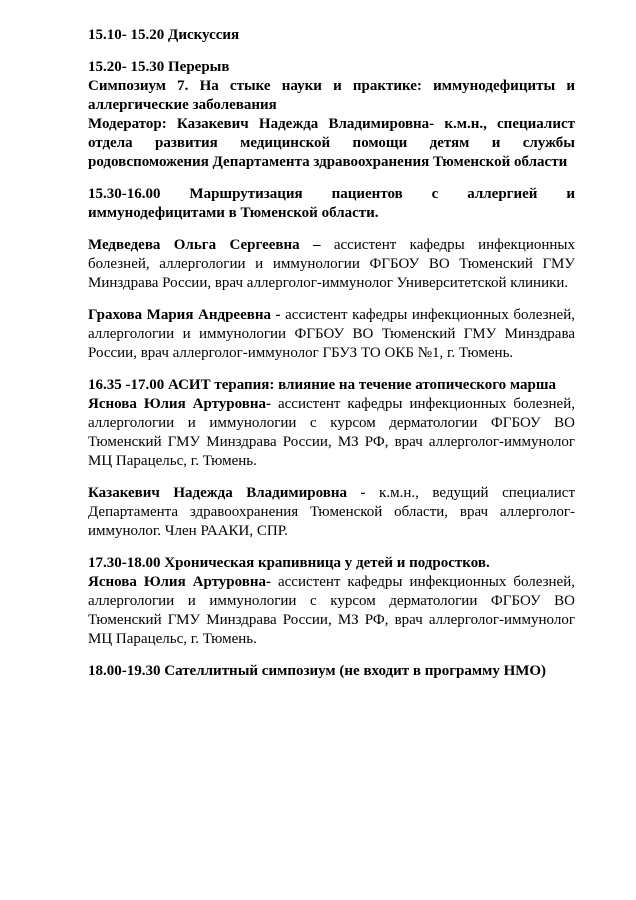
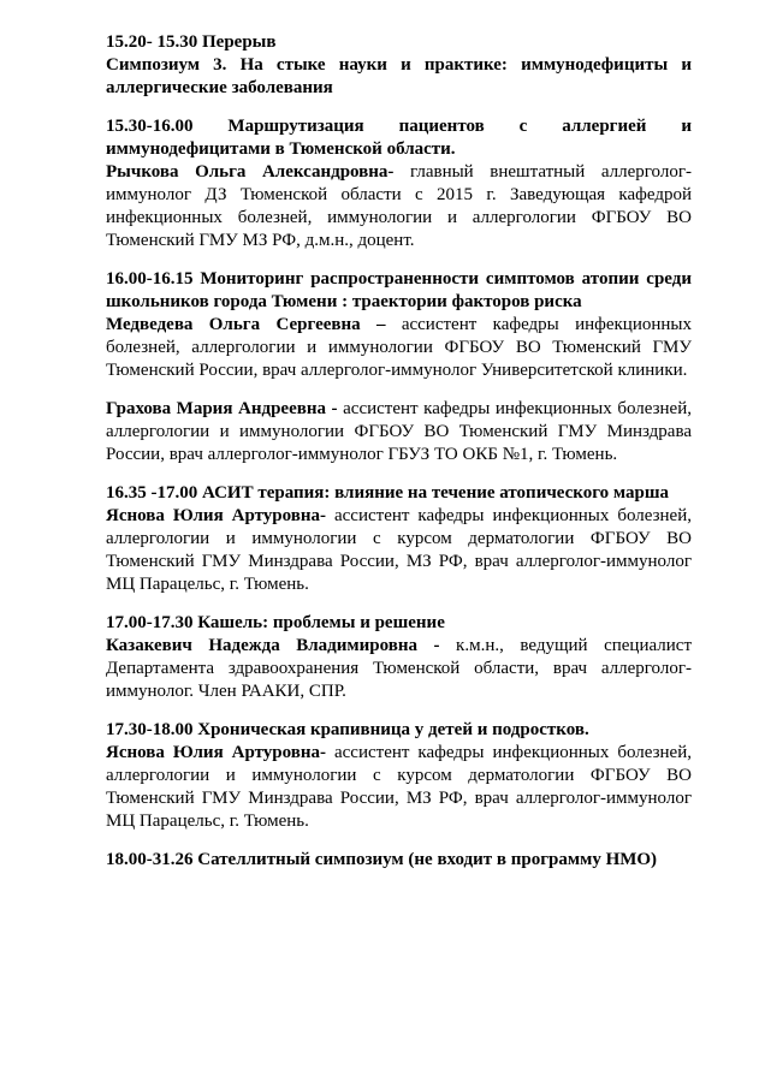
- 15.10- 15.20 Дискуссия
  15.20- 15.30 Перерыв
- Симпозиум 7. На стыке науки и практике: иммунодефициты и аллергические заболевания
+ Симпозиум 3. На стыке науки и практике: иммунодефициты и аллергические заболевания
- Модератор: Казакевич Надежда Владимировна- к.м.н., специалист отдела развития медицинской помощи детям и службы родовспоможения Департамента здравоохранения Тюменской области
  15.30-16.00 Маршрутизация пациентов с аллергией и иммунодефицитами в Тюменской области.
+ Рычкова Ольга Александровна- главный внештатный аллерголог-иммунолог ДЗ Тюменской области с 2015 г. Заведующая кафедрой инфекционных болезней, иммунологии и аллергологии ФГБОУ ВО Тюменский ГМУ МЗ РФ, д.м.н., доцент.
+ 16.00-16.15 Мониторинг распространенности симптомов атопии среди школьников города Тюмени : траектории факторов риска
- Медведева Ольга Сергеевна – ассистент кафедры инфекционных болезней, аллергологии и иммунологии ФГБОУ ВО Тюменский ГМУ Минздрава России, врач аллерголог-иммунолог Университетской клиники.
+ Медведева Ольга Сергеевна – ассистент кафедры инфекционных болезней, аллергологии и иммунологии ФГБОУ ВО Тюменский ГМУ Тюменский России, врач аллерголог-иммунолог Университетской клиники.
  Грахова Мария Андреевна - ассистент кафедры инфекционных болезней, аллергологии и иммунологии ФГБОУ ВО Тюменский ГМУ Минздрава России, врач аллерголог-иммунолог ГБУЗ ТО ОКБ №1, г. Тюмень.
  16.35 -17.00 АСИТ терапия: влияние на течение атопического марша
  Яснова Юлия Артуровна- ассистент кафедры инфекционных болезней, аллергологии и иммунологии с курсом дерматологии ФГБОУ ВО Тюменский ГМУ Минздрава России, МЗ РФ, врач аллерголог-иммунолог МЦ Парацельс, г. Тюмень.
+ 17.00-17.30 Кашель: проблемы и решение
  Казакевич Надежда Владимировна - к.м.н., ведущий специалист Департамента здравоохранения Тюменской области, врач аллерголог-иммунолог. Член РААКИ, СПР.
  17.30-18.00 Хроническая крапивница у детей и подростков.
  Яснова Юлия Артуровна- ассистент кафедры инфекционных болезней, аллергологии и иммунологии с курсом дерматологии ФГБОУ ВО Тюменский ГМУ Минздрава России, МЗ РФ, врач аллерголог-иммунолог МЦ Парацельс, г. Тюмень.
- 18.00-19.30 Сателлитный симпозиум (не входит в программу НМО)
+ 18.00-31.26 Сателлитный симпозиум (не входит в программу НМО)
